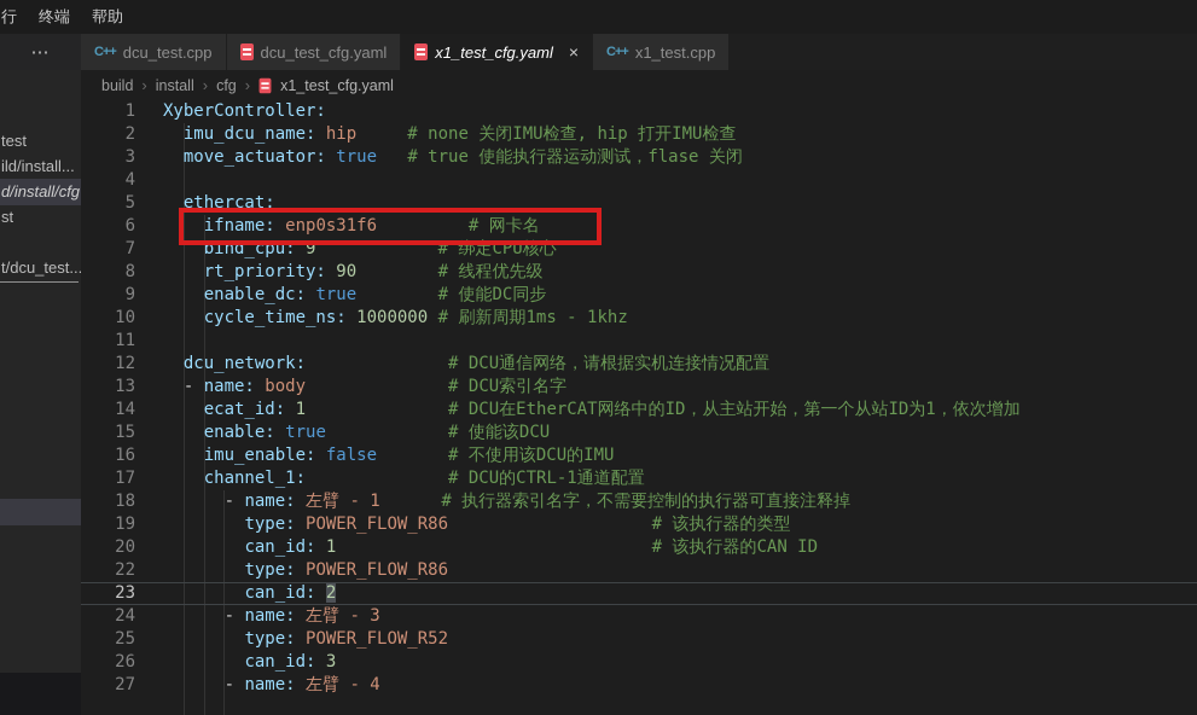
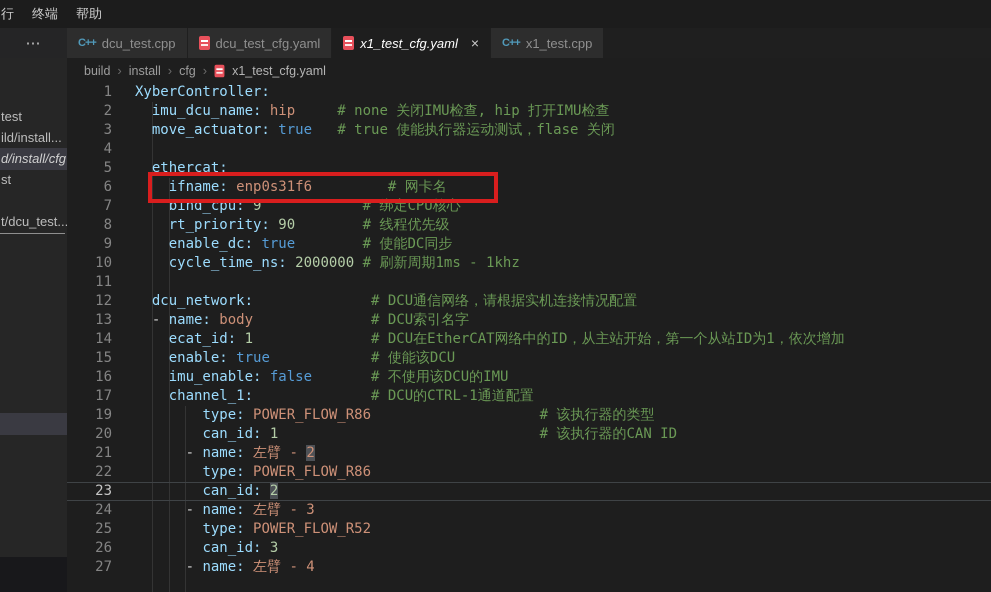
  行
  终端
  帮助
  ⋯
  C++
  dcu_test.cpp
  dcu_test_cfg.yaml
  x1_test_cfg.yaml
  ×
  C++
  x1_test.cpp
  test
  ild/install...
  d/install/cfg
  st
  t/dcu_test...
  build
  ›
  install
  ›
  cfg
  ›
  x1_test_cfg.yaml
  1 XyberController:
  2 imu_dcu_name: hip # none 关闭IMU检查, hip 打开IMU检查
  3 move_actuator: true # true 使能执行器运动测试，flase 关闭
  4
  5 ethercat:
  6 ifname: enp0s31f6 # 网卡名
  7 bind_cpu: 9 # 绑定CPU核心
  8 rt_priority: 90 # 线程优先级
  9 enable_dc: true # 使能DC同步
- 10 cycle_time_ns: 1000000 # 刷新周期1ms - 1khz
+ 10 cycle_time_ns: 2000000 # 刷新周期1ms - 1khz
  11
  12 dcu_network: # DCU通信网络，请根据实机连接情况配置
  13 - name: body # DCU索引名字
  14 ecat_id: 1 # DCU在EtherCAT网络中的ID，从主站开始，第一个从站ID为1，依次增加
  15 enable: true # 使能该DCU
  16 imu_enable: false # 不使用该DCU的IMU
  17 channel_1: # DCU的CTRL-1通道配置
- 18 - name: 左臂 - 1 # 执行器索引名字，不需要控制的执行器可直接注释掉
  19 type: POWER_FLOW_R86 # 该执行器的类型
  20 can_id: 1 # 该执行器的CAN ID
+ 21 - name: 左臂 - 2
  22 type: POWER_FLOW_R86
  23 can_id: 2
  24 - name: 左臂 - 3
  25 type: POWER_FLOW_R52
  26 can_id: 3
  27 - name: 左臂 - 4
